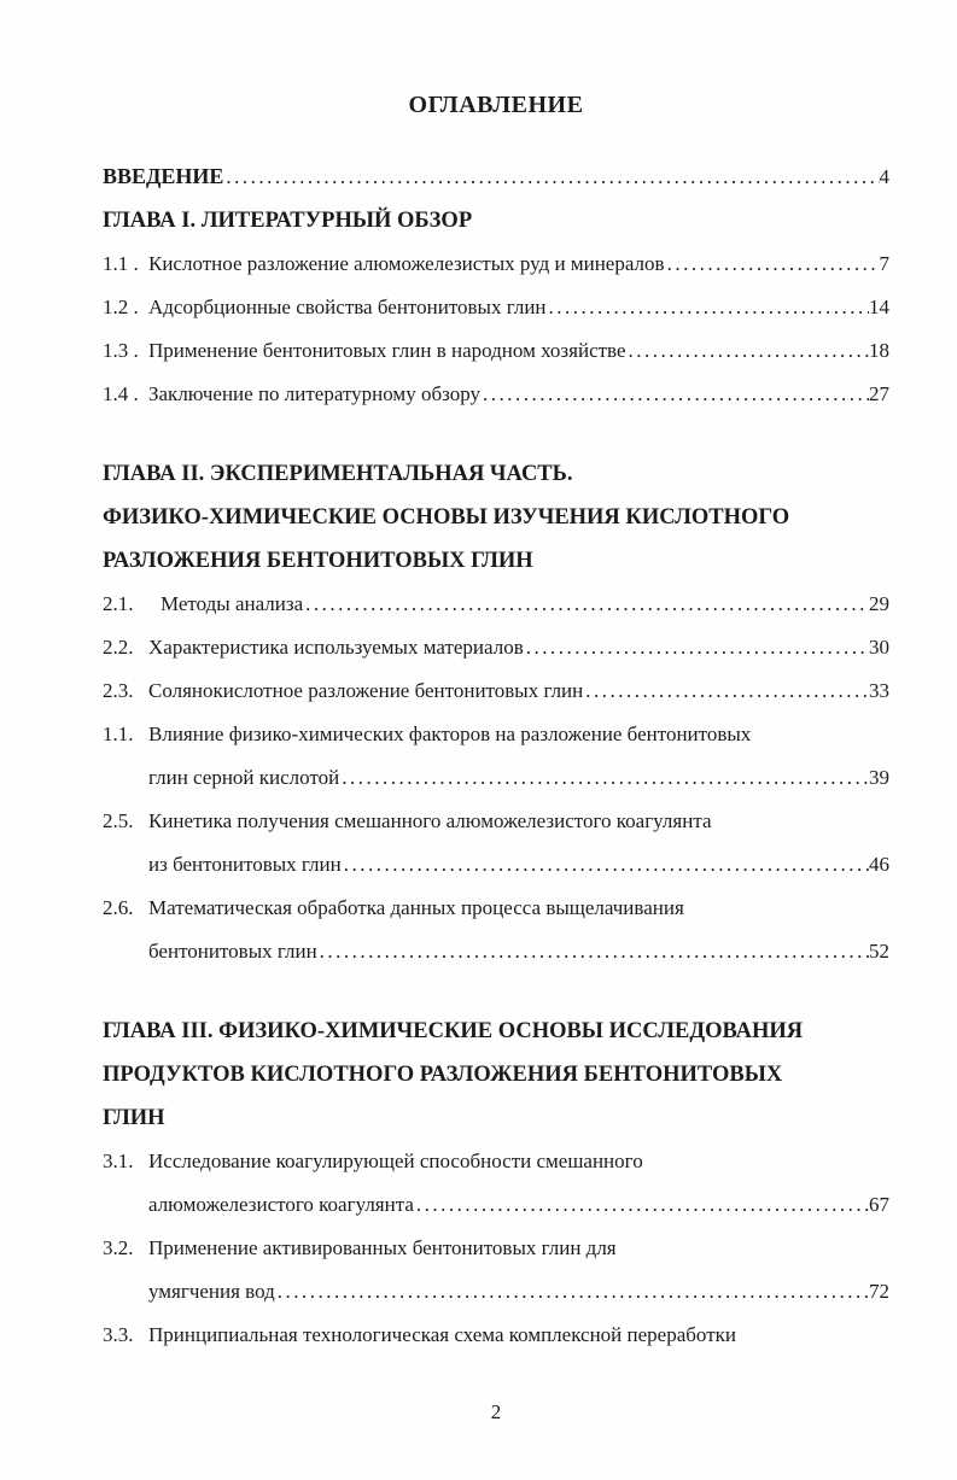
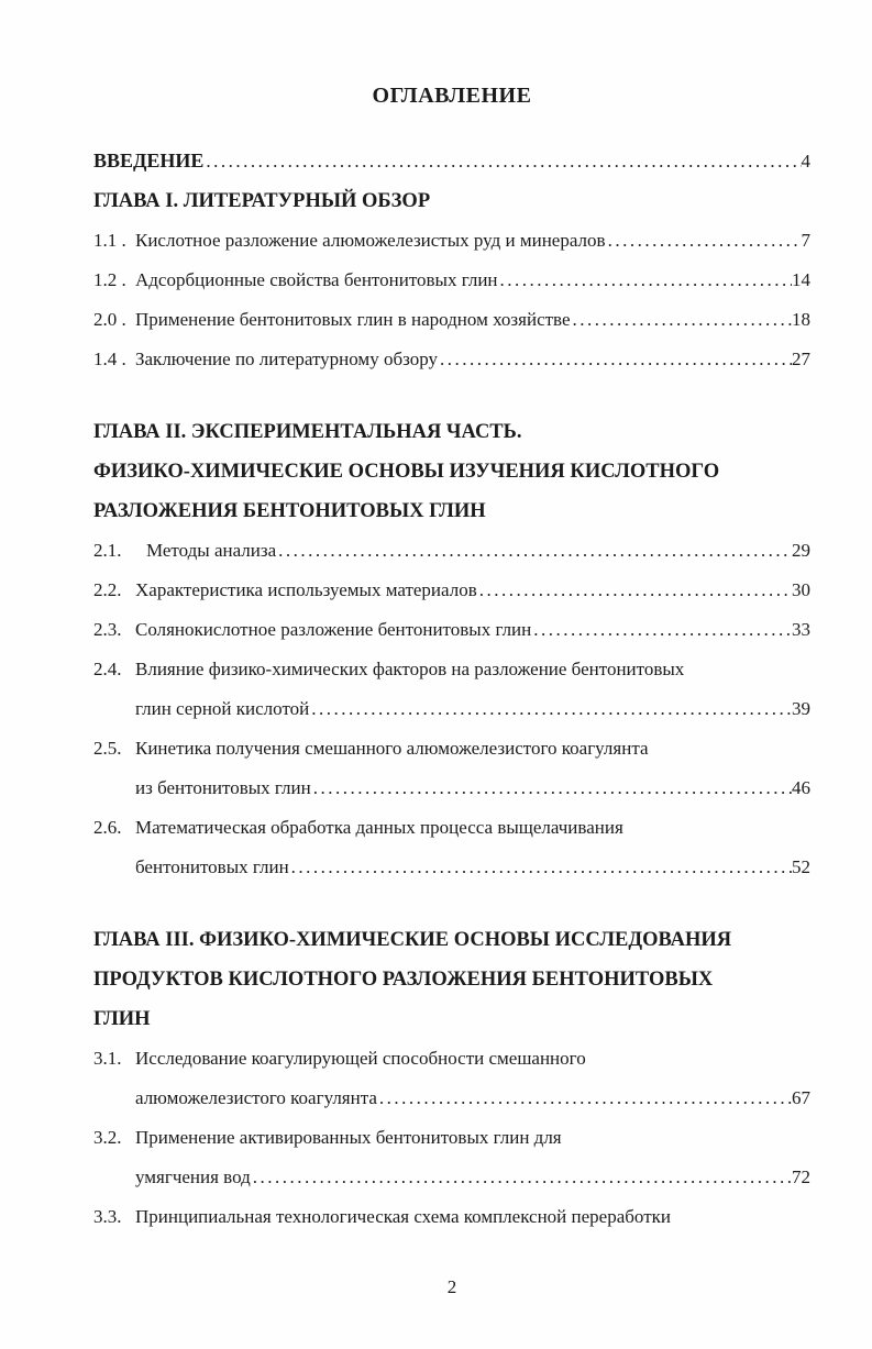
  ОГЛАВЛЕНИЕ
  ВВЕДЕНИЕ
  4
  ГЛАВА I. ЛИТЕРАТУРНЫЙ ОБЗОР
  1.1 .
  Кислотное разложение алюможелезистых руд и минералов
  7
  1.2 .
  Адсорбционные свойства бентонитовых глин
  14
- 1.3 .
+ 2.0 .
  Применение бентонитовых глин в народном хозяйстве
  18
  1.4 .
  Заключение по литературному обзору
  27
  ГЛАВА II. ЭКСПЕРИМЕНТАЛЬНАЯ ЧАСТЬ.
  ФИЗИКО-ХИМИЧЕСКИЕ ОСНОВЫ ИЗУЧЕНИЯ КИСЛОТНОГО
  РАЗЛОЖЕНИЯ БЕНТОНИТОВЫХ ГЛИН
  2.1.
  Методы анализа
  29
  2.2.
  Характеристика используемых материалов
  30
  2.3.
  Солянокислотное разложение бентонитовых глин
  33
- 1.1.
+ 2.4.
  Влияние физико-химических факторов на разложение бентонитовых
  глин серной кислотой
  39
  2.5.
  Кинетика получения смешанного алюможелезистого коагулянта
  из бентонитовых глин
  46
  2.6.
  Математическая обработка данных процесса выщелачивания
  бентонитовых глин
  52
  ГЛАВА III. ФИЗИКО-ХИМИЧЕСКИЕ ОСНОВЫ ИССЛЕДОВАНИЯ
  ПРОДУКТОВ КИСЛОТНОГО РАЗЛОЖЕНИЯ БЕНТОНИТОВЫХ
  ГЛИН
  3.1.
  Исследование коагулирующей способности смешанного
  алюможелезистого коагулянта
  67
  3.2.
  Применение активированных бентонитовых глин для
  умягчения вод
  72
  3.3.
  Принципиальная технологическая схема комплексной переработки
  2
